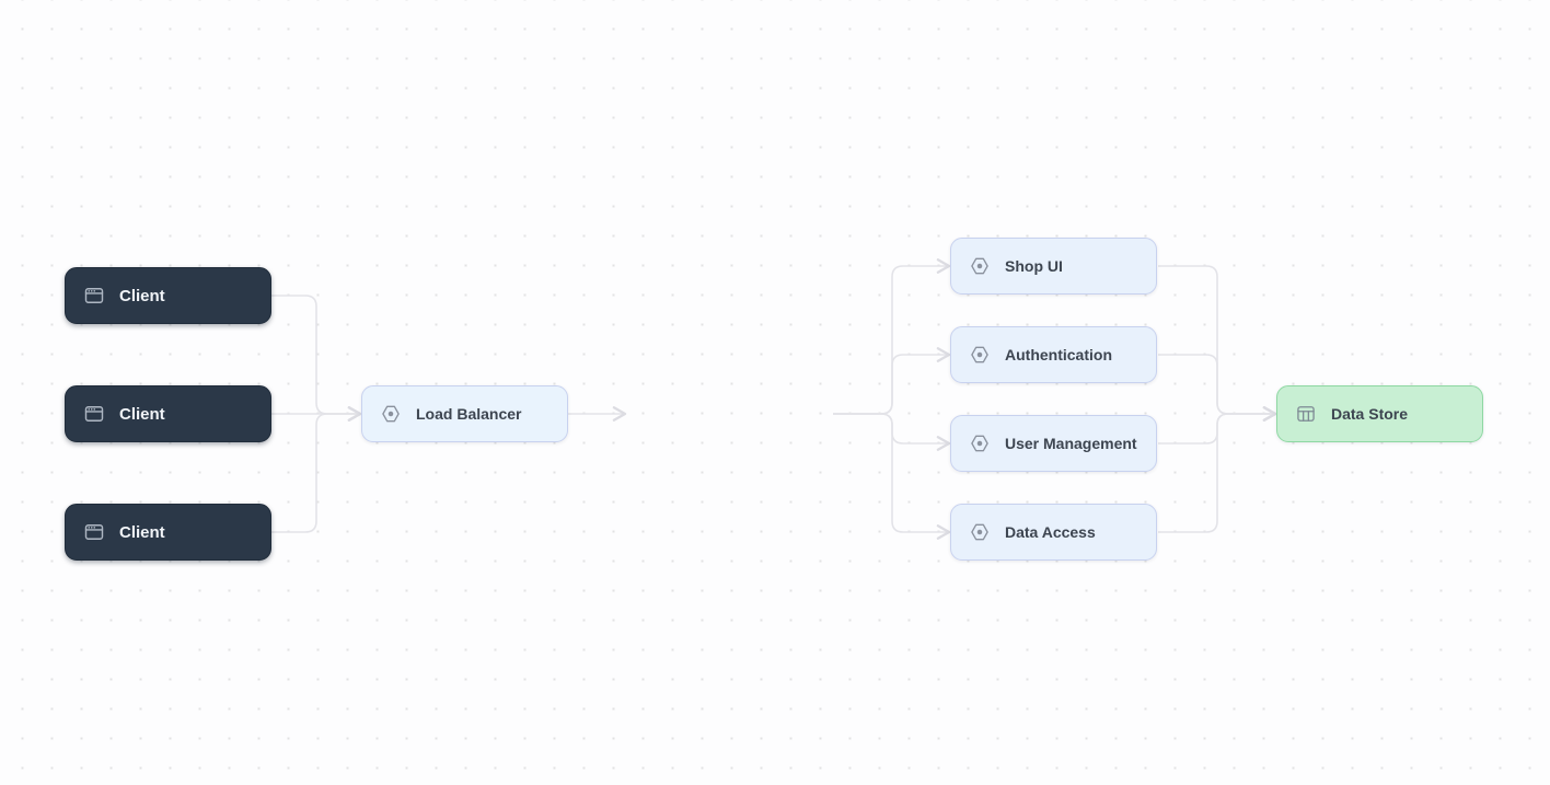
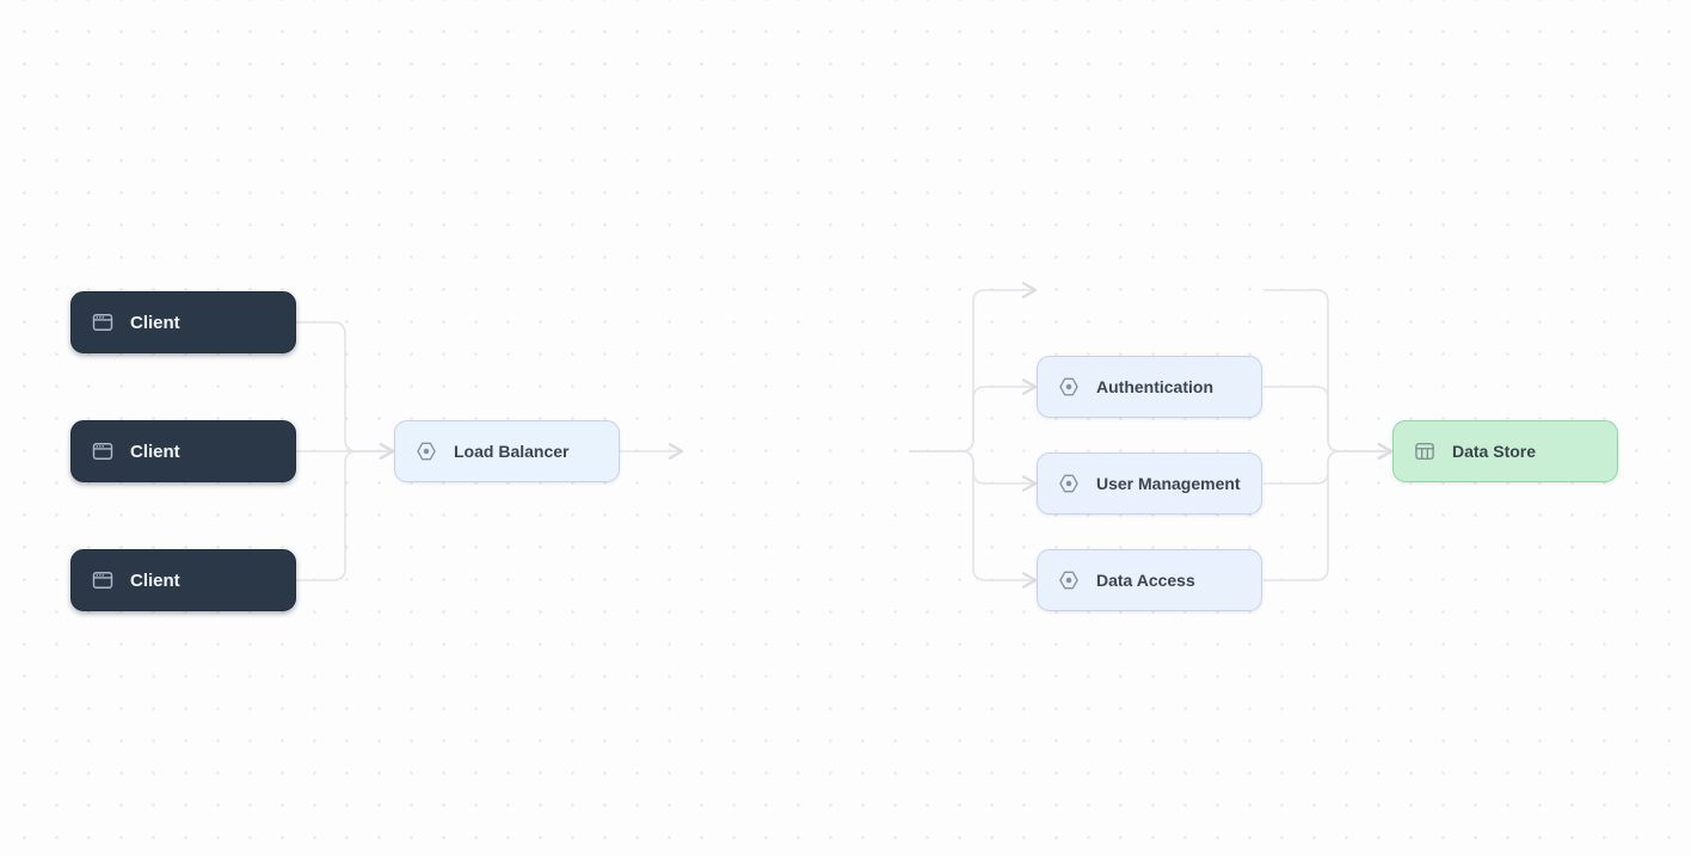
  Client
  Client
  Client
  Load Balancer
- Shop UI
  Authentication
  User Management
  Data Access
  Data Store
